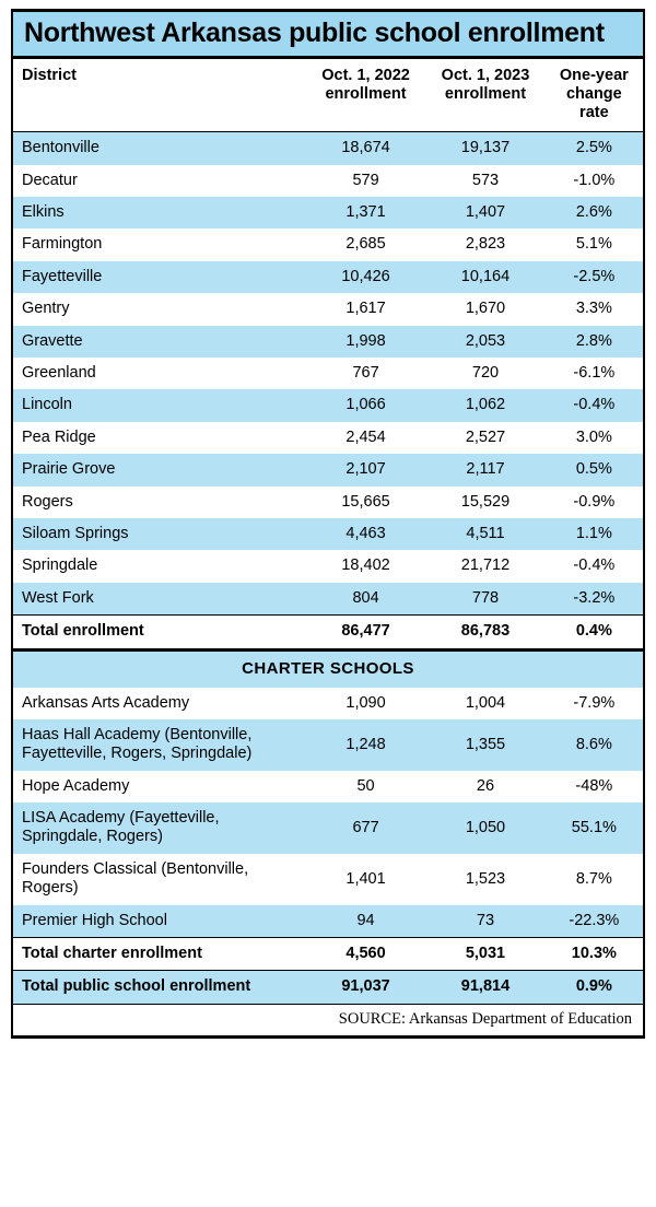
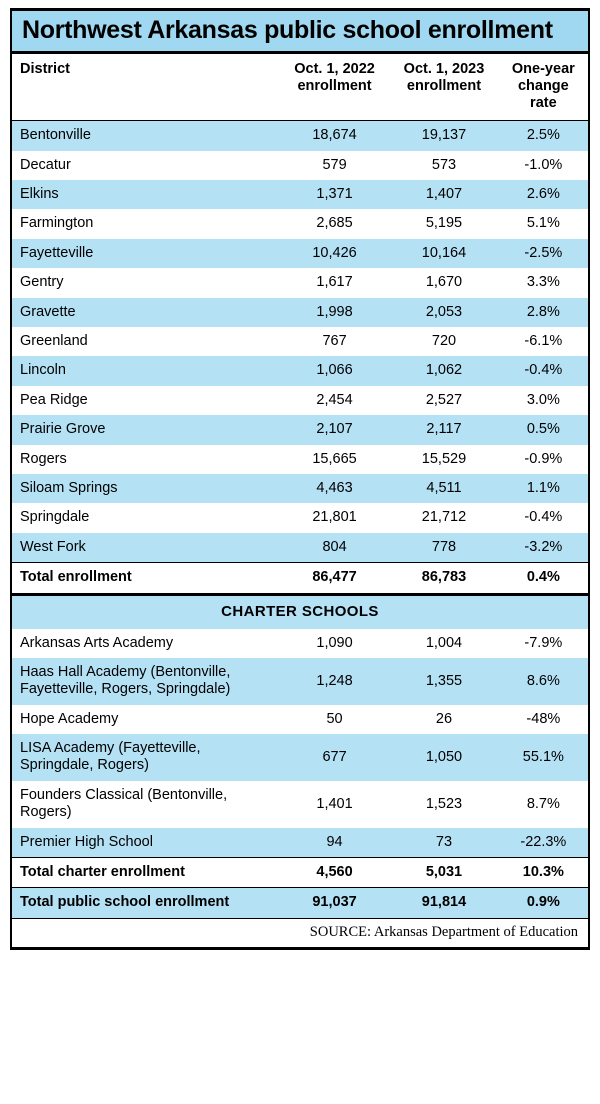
  Northwest Arkansas public school enrollment
  District	Oct. 1, 2022 enrollment	Oct. 1, 2023 enrollment	One-year change rate
  Bentonville	18,674	19,137	2.5%
  Decatur	579	573	-1.0%
  Elkins	1,371	1,407	2.6%
- Farmington	2,685	2,823	5.1%
+ Farmington	2,685	5,195	5.1%
  Fayetteville	10,426	10,164	-2.5%
  Gentry	1,617	1,670	3.3%
  Gravette	1,998	2,053	2.8%
  Greenland	767	720	-6.1%
  Lincoln	1,066	1,062	-0.4%
  Pea Ridge	2,454	2,527	3.0%
  Prairie Grove	2,107	2,117	0.5%
  Rogers	15,665	15,529	-0.9%
  Siloam Springs	4,463	4,511	1.1%
- Springdale	18,402	21,712	-0.4%
+ Springdale	21,801	21,712	-0.4%
  West Fork	804	778	-3.2%
  Total enrollment	86,477	86,783	0.4%
  CHARTER SCHOOLS
  Arkansas Arts Academy	1,090	1,004	-7.9%
  Haas Hall Academy (Bentonville, Fayetteville, Rogers, Springdale)	1,248	1,355	8.6%
  Hope Academy	50	26	-48%
  LISA Academy (Fayetteville, Springdale, Rogers)	677	1,050	55.1%
  Founders Classical (Bentonville, Rogers)	1,401	1,523	8.7%
  Premier High School	94	73	-22.3%
  Total charter enrollment	4,560	5,031	10.3%
  Total public school enrollment	91,037	91,814	0.9%
  SOURCE: Arkansas Department of Education
